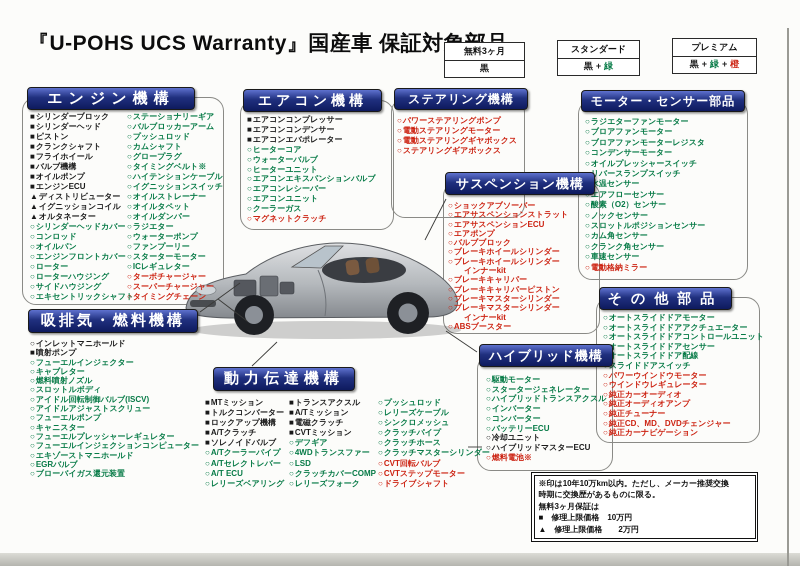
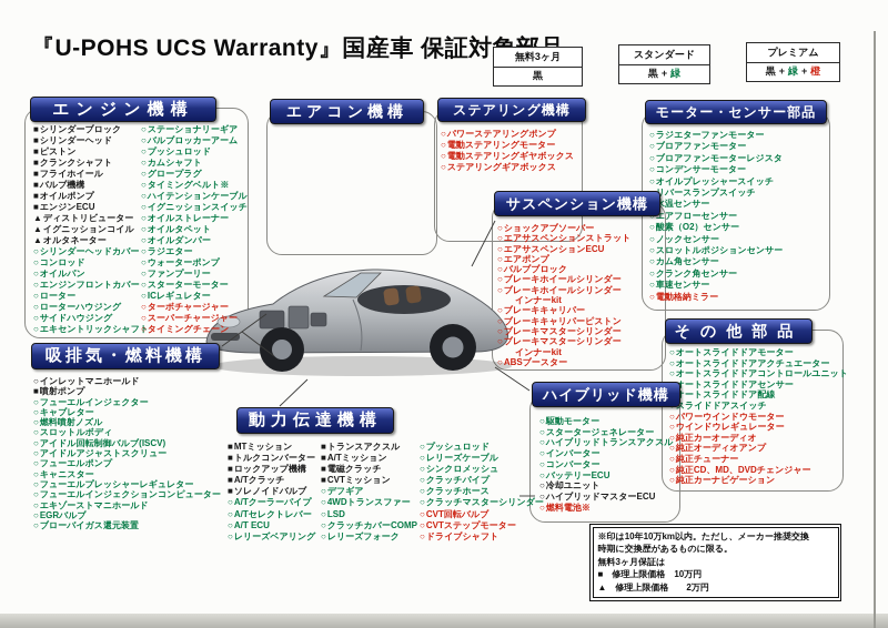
  『U-POHS UCS Warranty』国産車 保証対
  無料3ヶ月
  黒
  スタンダード
  黒 + 緑
  プレミアム
  黒 + 緑 + 橙
  エンジン機構
  エアコン機構
  ステアリング機構
  モーター・センサー部品
  サスペンション機構
  その他部品
  吸排気・燃料機構
  動力伝達機構
  ハイブリッド機構
  ■シリンダーブロック
  ■シリンダーヘッド
  ■ピストン
  ■クランクシャフト
  ■フライホイール
  ■バルブ機構
  ■オイルポンプ
  ■エンジンECU
  ▲ディストリビューター
  ▲イグニッションコイル
  ▲オルタネーター
  ○シリンダーヘッドカバー
  ○コンロッド
  ○オイルパン
  ○エンジンフロントカバー
  ○ローター
  ○ローターハウジング
  ○サイドハウジング
  ○エキセントリックシャフト
  ○ステーショナリーギア
  ○バルブロッカーアーム
  ○プッシュロッド
  ○カムシャフト
  ○グロープラグ
  ○タイミングベルト※
  ○ハイテンションケーブル
  ○イグニッションスイッチ
  ○オイルストレーナー
  ○オイルタペット
  ○オイルダンパー
  ○ラジエター
  ○ウォーターポンプ
  ○ファンプーリー
  ○スターターモーター
  ○ICレギュレター
  ○ターボチャージャー
  ○スーパーチャージャー
  ○タイミングチェーン
- ■エアコンコンプレッサー
- ■エアコンコンデンサー
- ■エアコンエバポレーター
- ○ヒーターコア
- ○ウォーターバルブ
- ○ヒーターユニット
- ○エアコンエキスパンションバルブ
- ○エアコンレシーバー
- ○エアコンユニット
- ○クーラーガス
- ○マグネットクラッチ
  ○パワーステアリングポンプ
  ○電動ステアリングモーター
  ○電動ステアリングギヤボックス
  ○ステアリングギアボックス
  ○ラジエターファンモーター
  ○ブロアファンモーター
  ○ブロアファンモーターレジスタ
  ○コンデンサーモーター
  ○オイルプレッシャースイッチ
  リバースランプスイッチ
  温センサー
  エアフローセンサー
  ○酸素（O2）センサー
  ○ノックセンサー
  ○スロットルポジションセンサー
  ○カム角センサー
  ○クランク角センサー
  ○車速センサー
  ○電動格納ミラー
  ○ショックアブソーバー
  ○エアサスペンションストラット
  ○エアサスペンションECU
  ○エアポンプ
  ○バルブブロック
  ○ブレーキホイールシリンダー
  ○ブレーキホイールシリンダー
  インナーkit
  ○ブレーキキャリパー
  ○ブレーキキャリパーピストン
  ○ブレーキマスターシリンダー
  ○ブレーキマスターシリンダー
  インナーkit
  ○ABSブースター
  ○インレットマニホールド
  ■噴射ポンプ
  ○フューエルインジェクター
  ○キャブレター
  ○燃料噴射ノズル
  ○スロットルボディ
  ○アイドル回転制御バルブ(ISCV)
  ○アイドルアジャストスクリュー
  ○フューエルポンプ
  ○キャニスター
  ○フューエルプレッシャーレギュレター
  ○フューエルインジェクションコンピューター
  ○エキゾーストマニホールド
  ○EGRバルブ
  ○ブローバイガス還元装置
  ■MTミッション
  ■トルクコンバーター
  ■ロックアップ機構
  ■A/Tクラッチ
  ■ソレノイドバルブ
  ○A/Tクーラーパイプ
  ○A/Tセレクトレバー
  ○A/T ECU
  ○レリーズベアリング
  ■トランスアクスル
  ■A/Tミッション
  ■電磁クラッチ
  ■CVTミッション
  ○デフギア
  ○4WDトランスファー
  ○LSD
  ○クラッチカバーCOMP
  ○レリーズフォーク
  ○プッシュロッド
  ○レリーズケーブル
  ○シンクロメッシュ
  ○クラッチパイプ
  ○クラッチホース
  ○クラッチマスターシリンダー
  ○CVT回転バルブ
  ○CVTステップモーター
  ○ドライブシャフト
  ○駆動モーター
  ○スタータージェネレーター
  ○ハイブリッドトランスアクスル
  ○インバーター
  ○コンバーター
  ○バッテリーECU
  ○冷却ユニット
  ○ハイブリッドマスターECU
  ○燃料電池※
  ○オートスライドドアモーター
  ○オートスライドドアアクチュエーター
  ○オートスライドドアコントロールユニット
  オートスライドドアセンサー
  ートスライドドア配線
  スライドドアスイッチ
  ○パワーウインドウモーター
  ○ウインドウレギュレーター
  ○純正カーオーディオ
  ○純正オーディオアンプ
  ○純正チューナー
  ○純正CD、MD、DVDチェンジャー
  ○純正カーナビゲーション
  ※印は10年10万km以内。ただし、メーカー推奨交換
  時期に交換歴があるものに限る。
  無料3ヶ月保証は
  ■ 修理上限価格 10万円
  ▲ 修理上限価格 2万円
